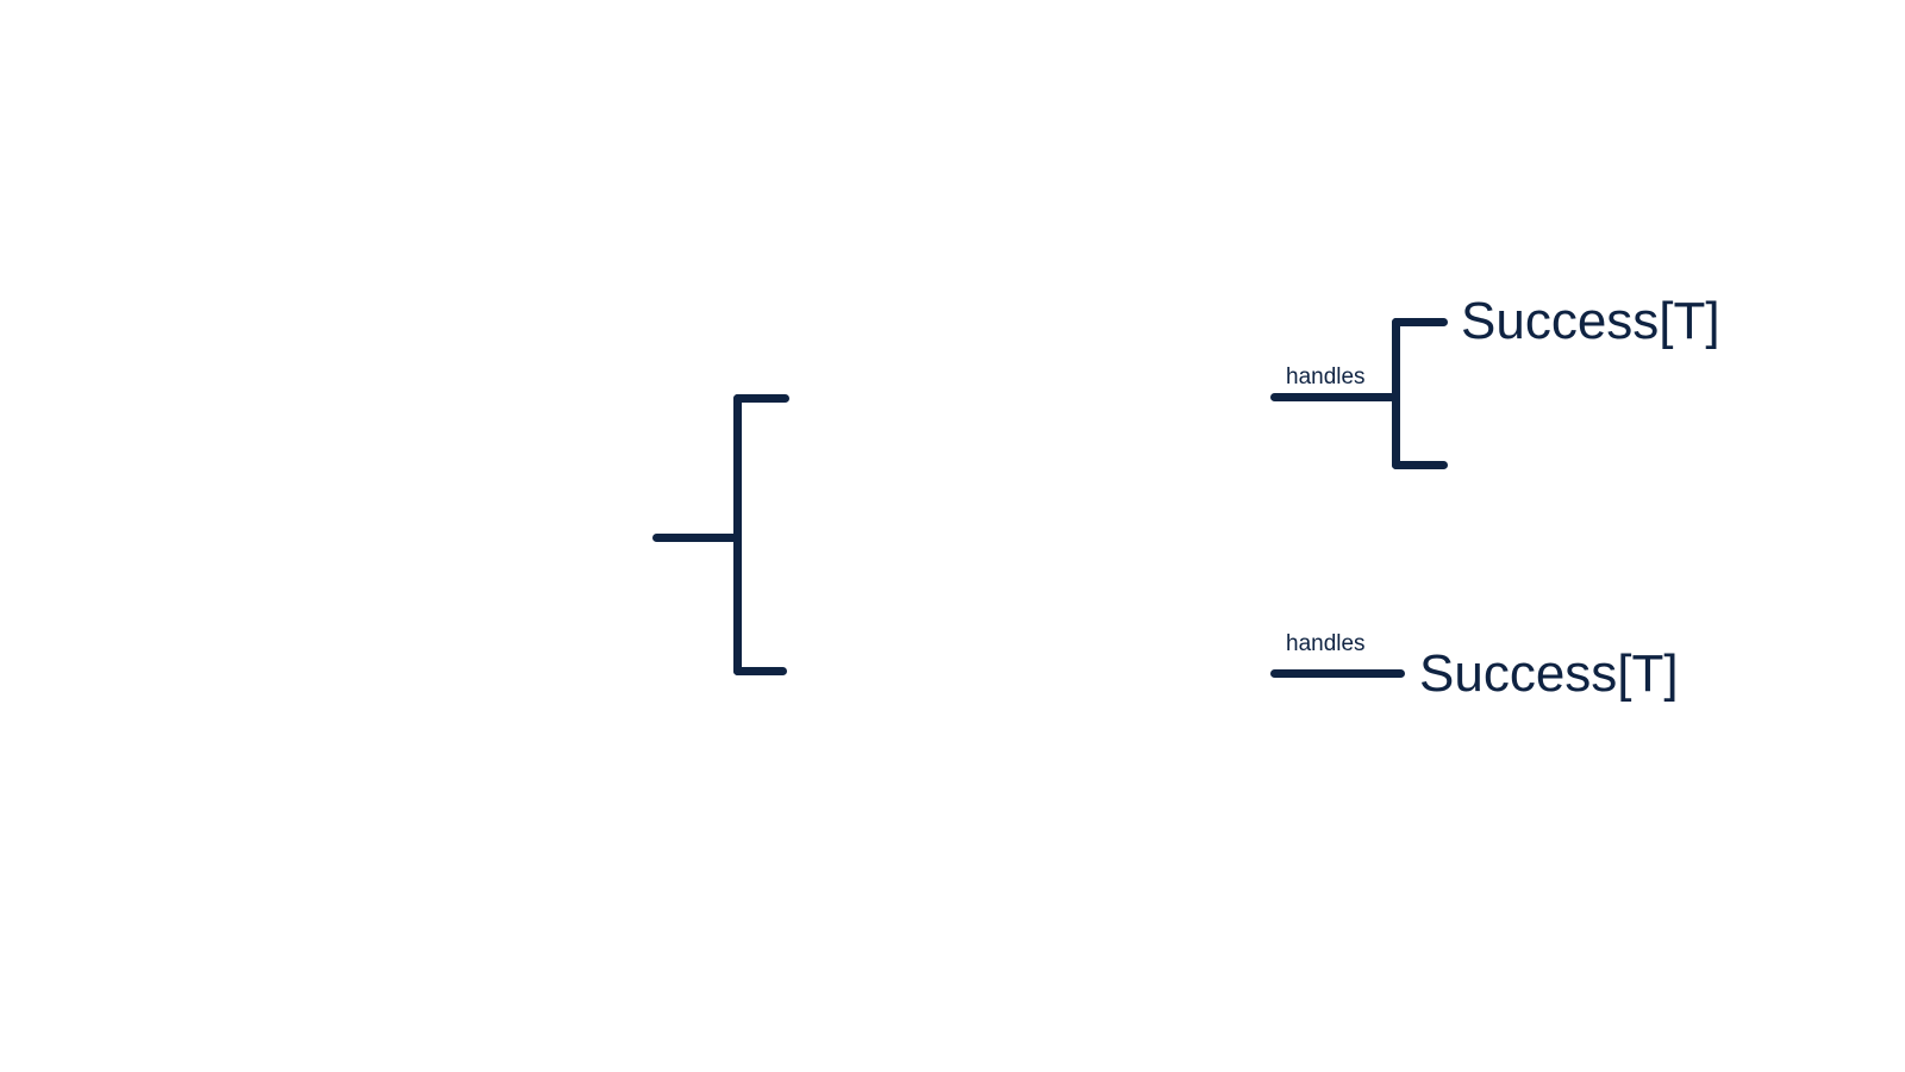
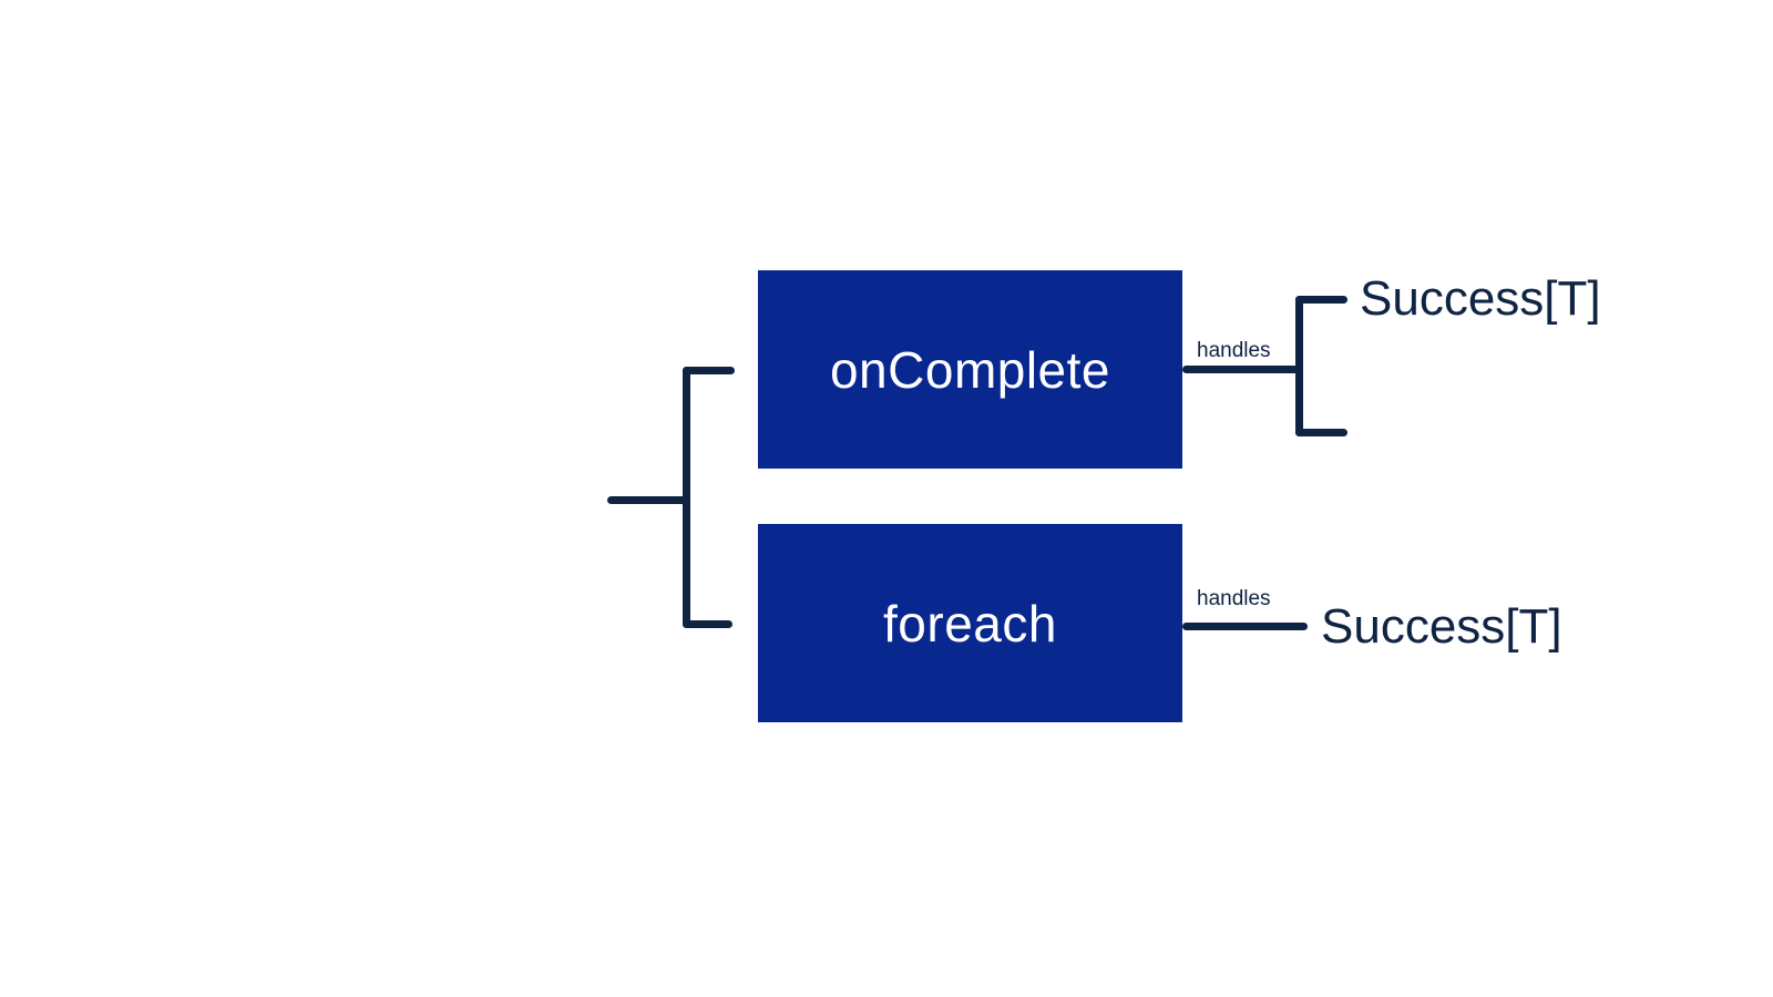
+ onComplete
+ foreach
  handles
  Success[T]
  handles
  Success[T]
